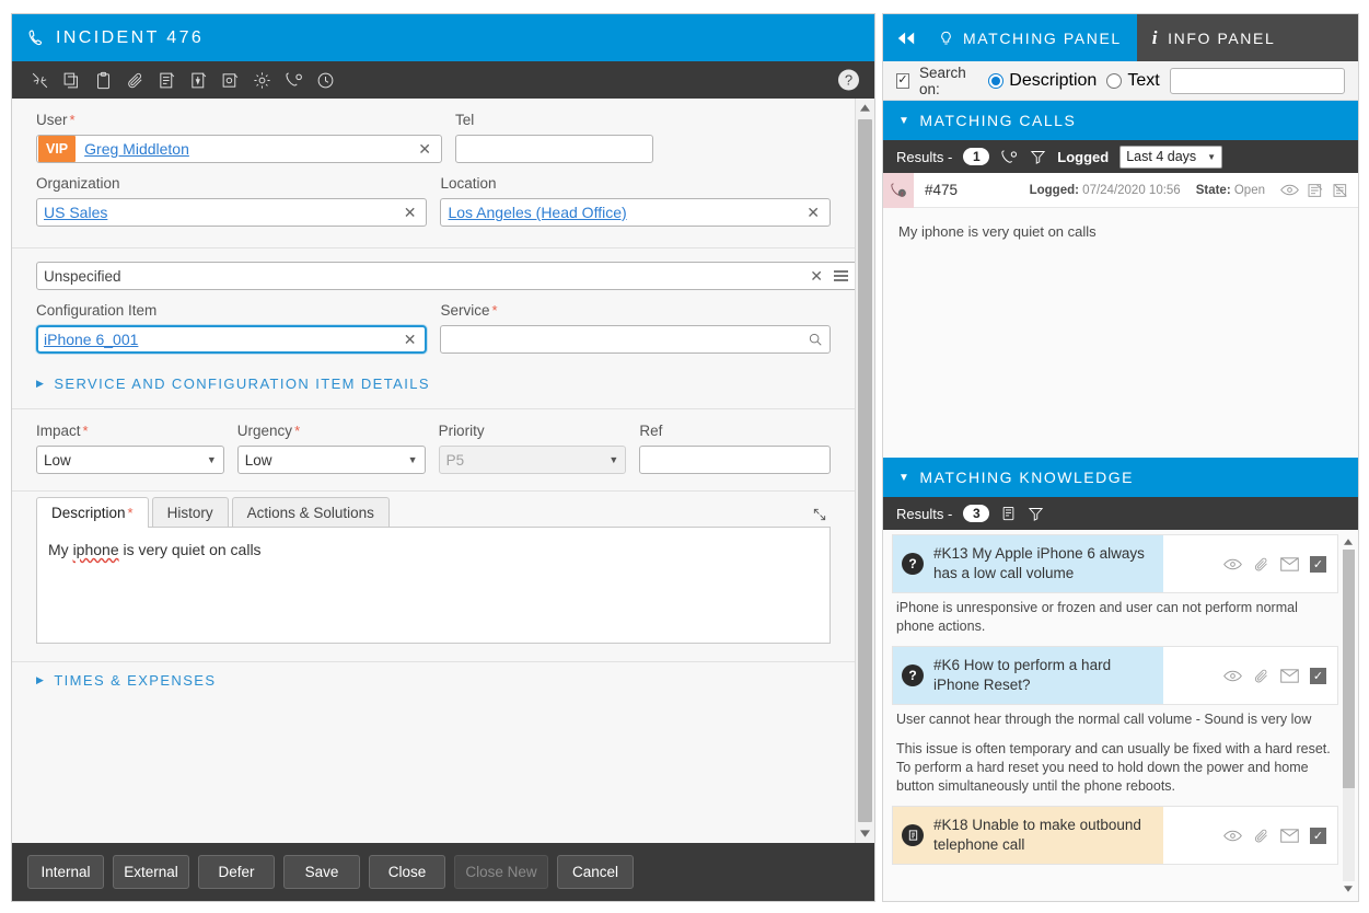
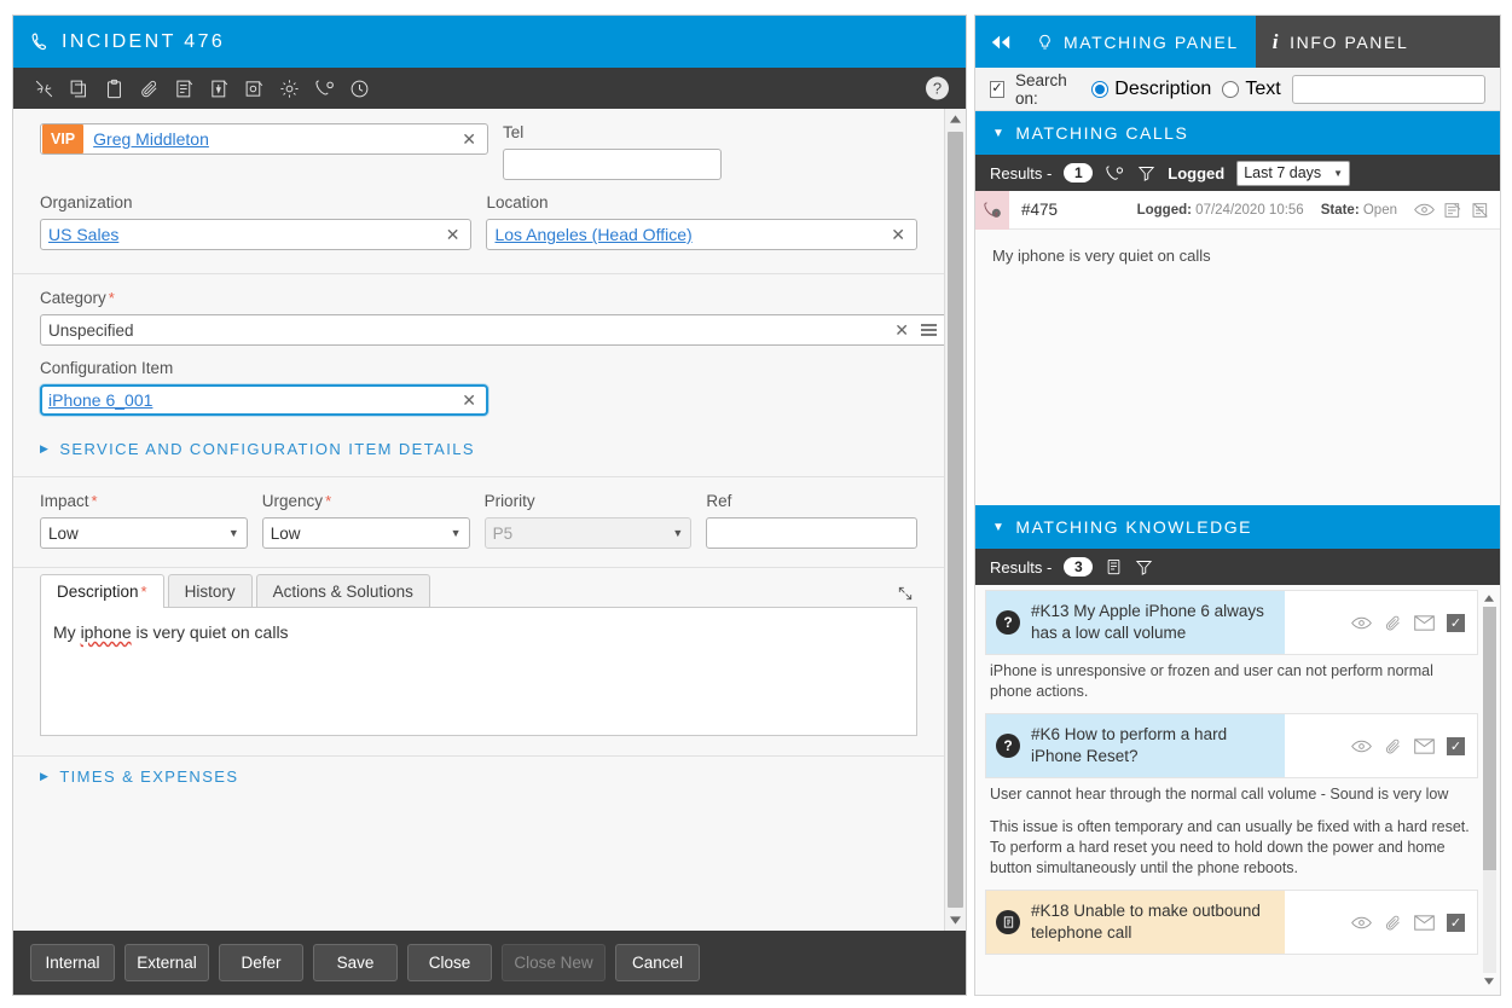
  INCIDENT 476
  ?
- User *
  VIP
  Greg Middleton
  ✕
  Tel
  Organization
  US Sales
  ✕
  Location
  Los Angeles (Head Office)
  ✕
+ Category *
  Unspecified
  ✕
  Configuration Item
  iPhone 6_001
  ✕
- Service *
  ▶
  SERVICE AND CONFIGURATION ITEM DETAILS
  Impact *
  Low
  ▼
  Urgency *
  Low
  ▼
  Priority
  P5
  ▼
  Ref
  Description *
  History
  Actions & Solutions
  My iphone is very quiet on calls
  ▶
  TIMES & EXPENSES
  Internal
  External
  Defer
  Save
  Close
  Close New
  Cancel
  MATCHING PANEL
  i
  INFO PANEL
  ✓
  Search on:
  Description
  Text
  ▼
  MATCHING CALLS
  Results -
  1
  Logged
- Last 4 days
+ Last 7 days
  ▼
  #475
  Logged: 07/24/2020 10:56
  State: Open
  My iphone is very quiet on calls
  ▼
  MATCHING KNOWLEDGE
  Results -
  3
  ?
  #K13 My Apple iPhone 6 always has a low call volume
  ✓
  iPhone is unresponsive or frozen and user can not perform normal phone actions.
  ?
  #K6 How to perform a hard iPhone Reset?
  ✓
  User cannot hear through the normal call volume - Sound is very low
  This issue is often temporary and can usually be fixed with a hard reset. To perform a hard reset you need to hold down the power and home button simultaneously until the phone reboots.
  #K18 Unable to make outbound telephone call
  ✓
